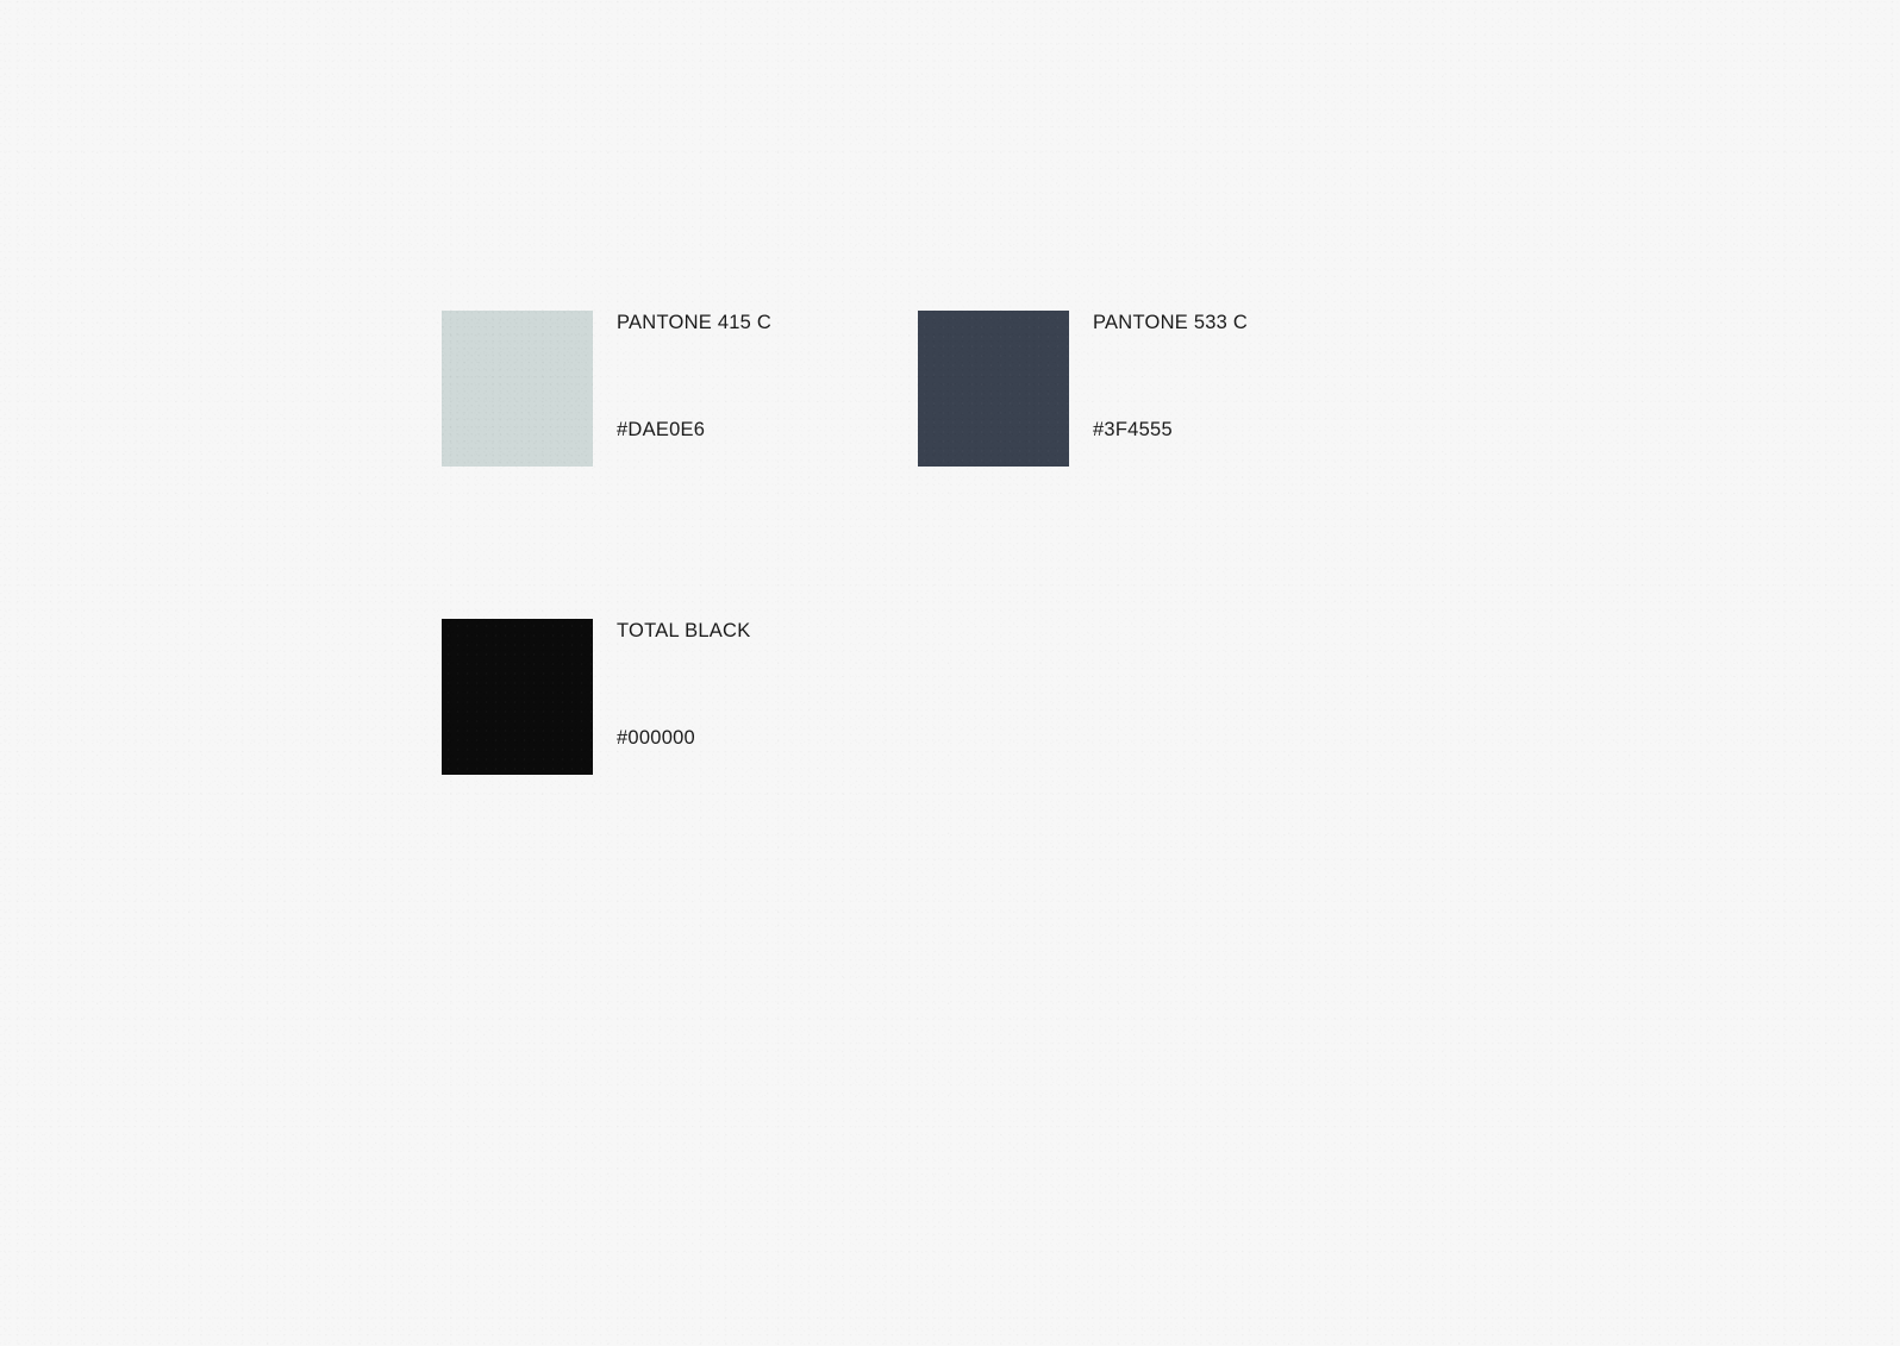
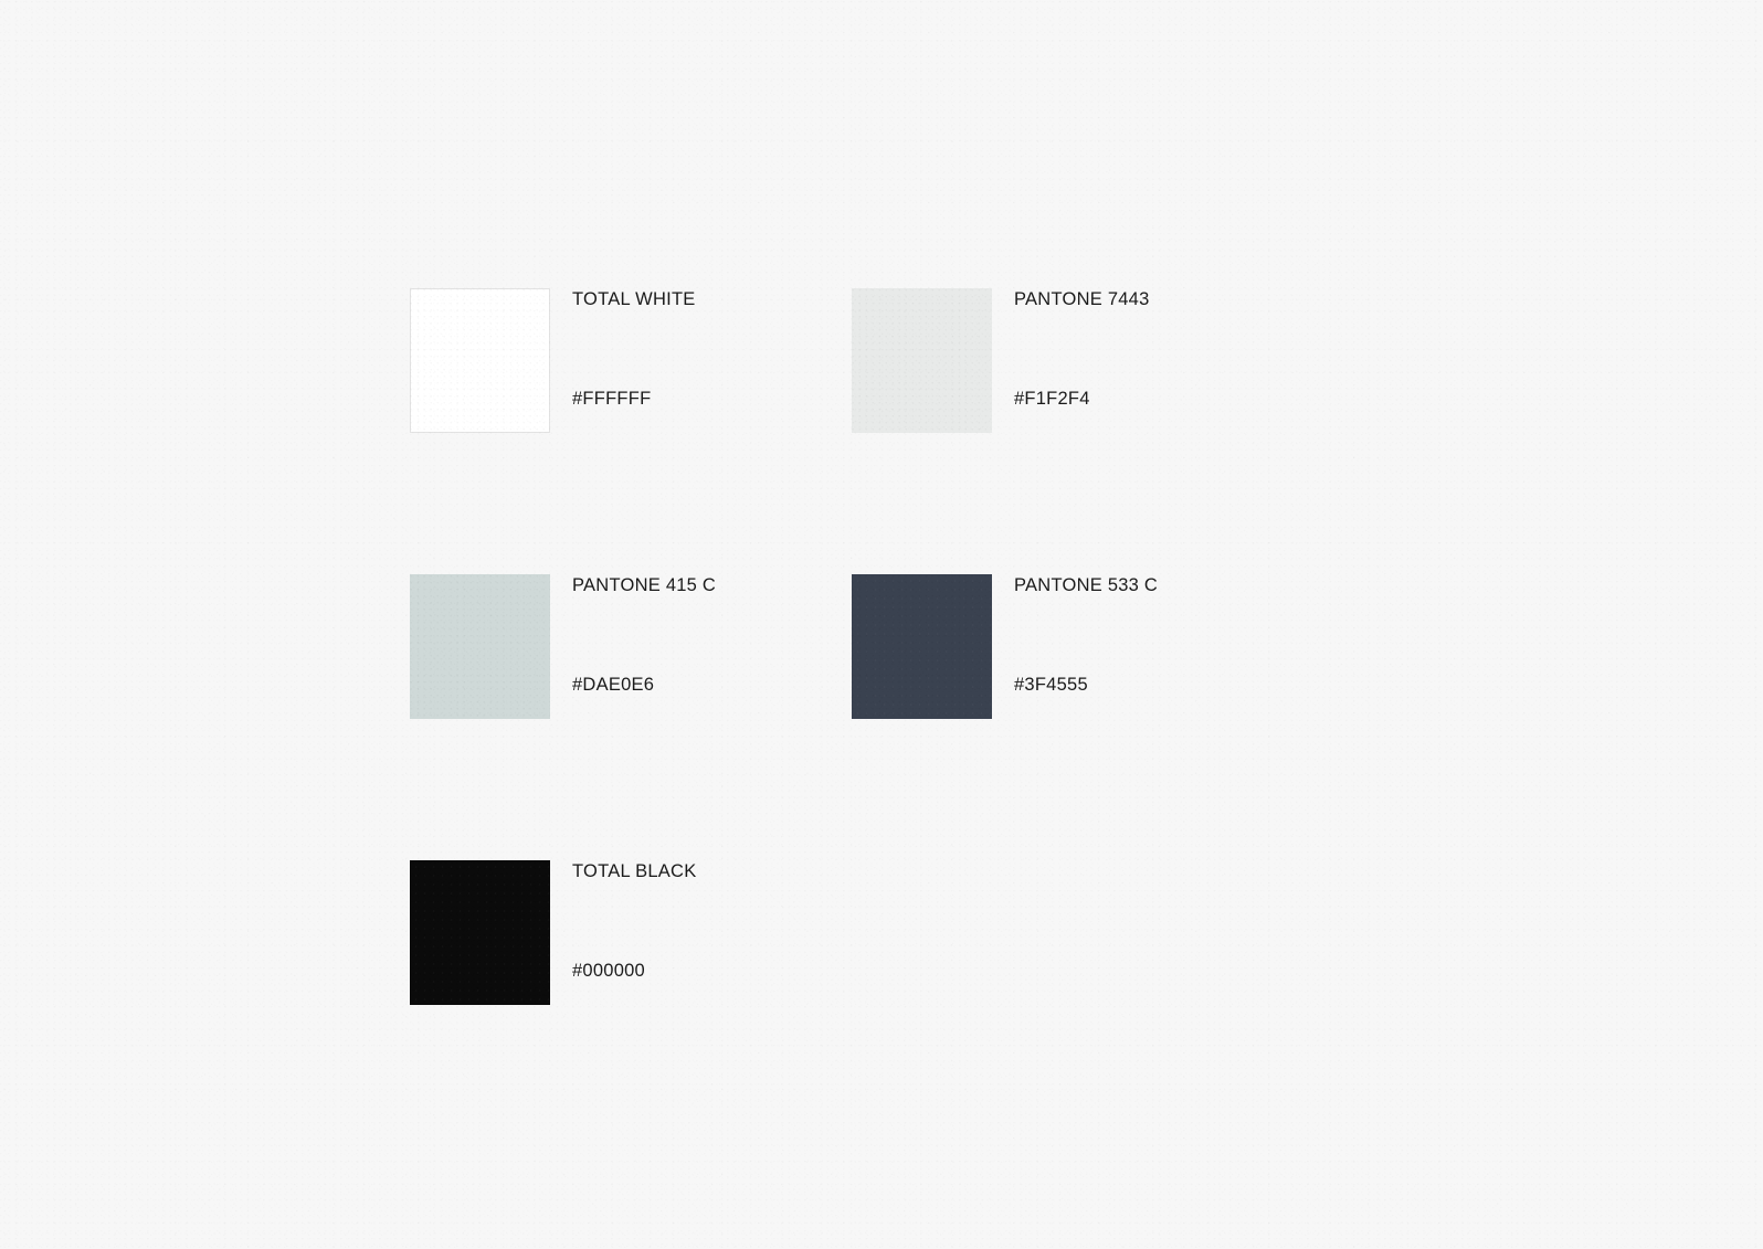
+ TOTAL WHITE
+ #FFFFFF
+ PANTONE 7443
+ #F1F2F4
  PANTONE 415 C
  #DAE0E6
  PANTONE 533 C
  #3F4555
  TOTAL BLACK
  #000000
